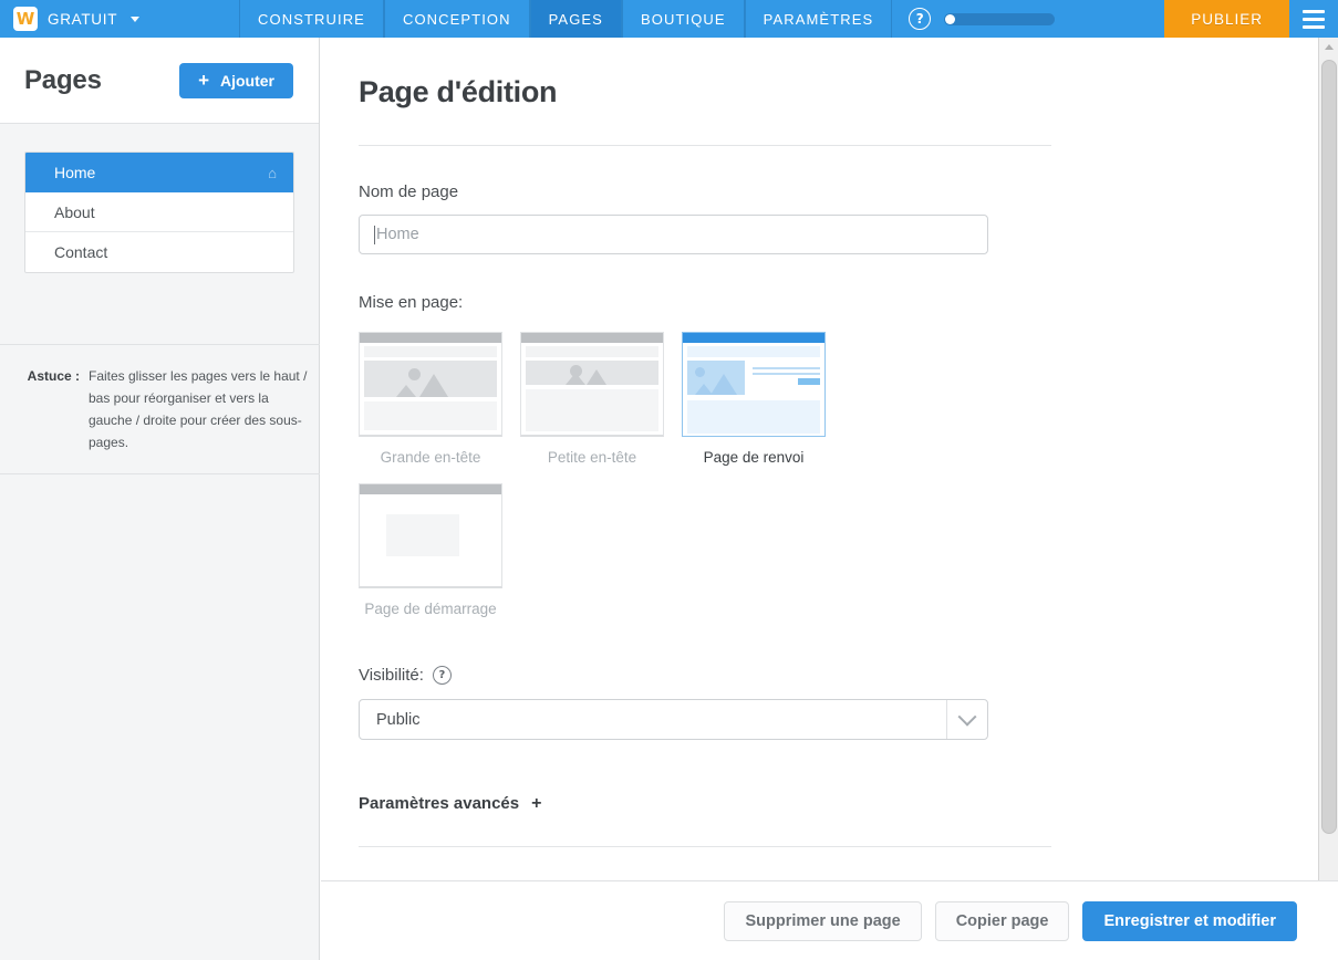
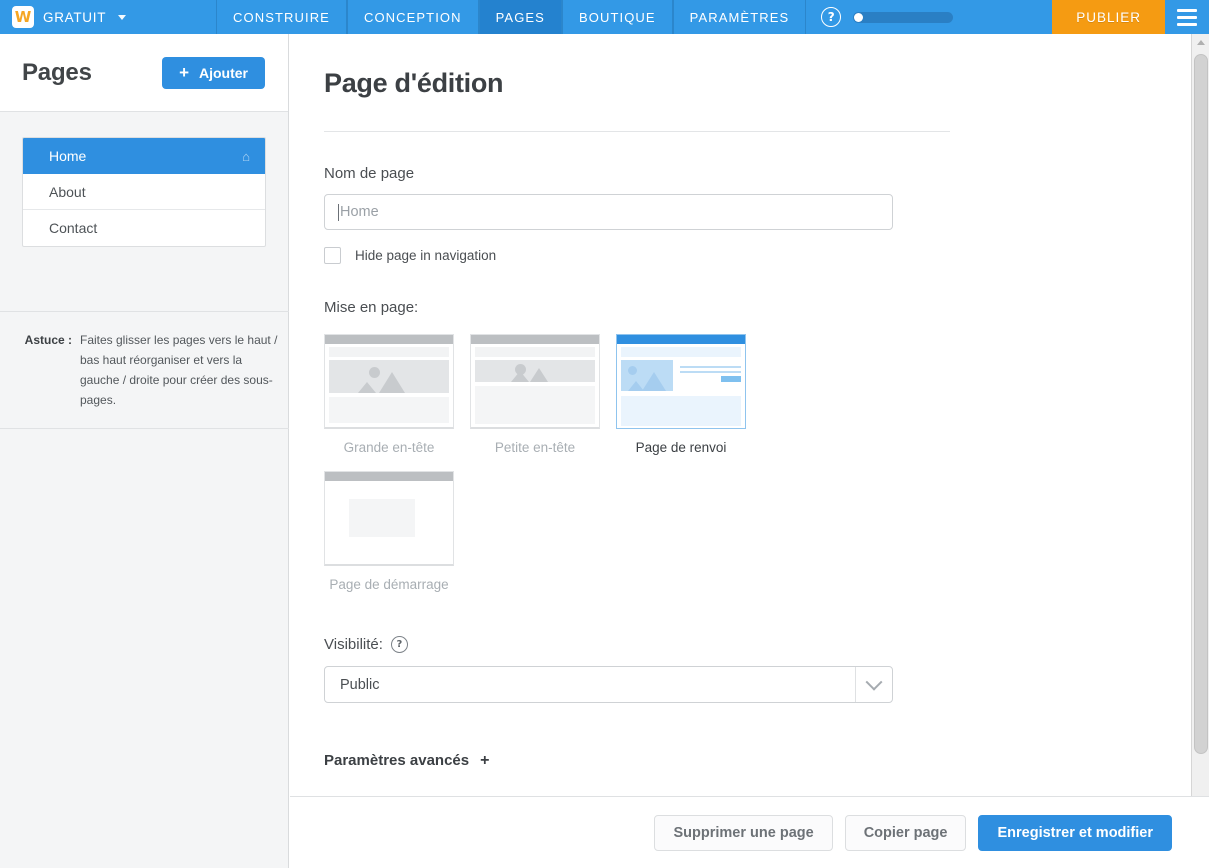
  W
  GRATUIT
  CONSTRUIRE
  CONCEPTION
  PAGES
  BOUTIQUE
  PARAMÈTRES
  ?
  PUBLIER
  Pages
  +
  Ajouter
  Home
  ⌂
  About
  Contact
  Astuce :
- Faites glisser les pages vers le haut / bas pour réorganiser et vers la gauche / droite pour créer des sous-pages.
+ Faites glisser les pages vers le haut / bas haut réorganiser et vers la gauche / droite pour créer des sous-pages.
  Page d'édition
  Nom de page
  Home
+ Hide page in navigation
  Mise en page:
  Grande en-tête
  Petite en-tête
  Page de renvoi
  Page de démarrage
  Visibilité:
  ?
  Public
  Paramètres avancés
  +
  Supprimer une page
  Copier page
  Enregistrer et modifier
